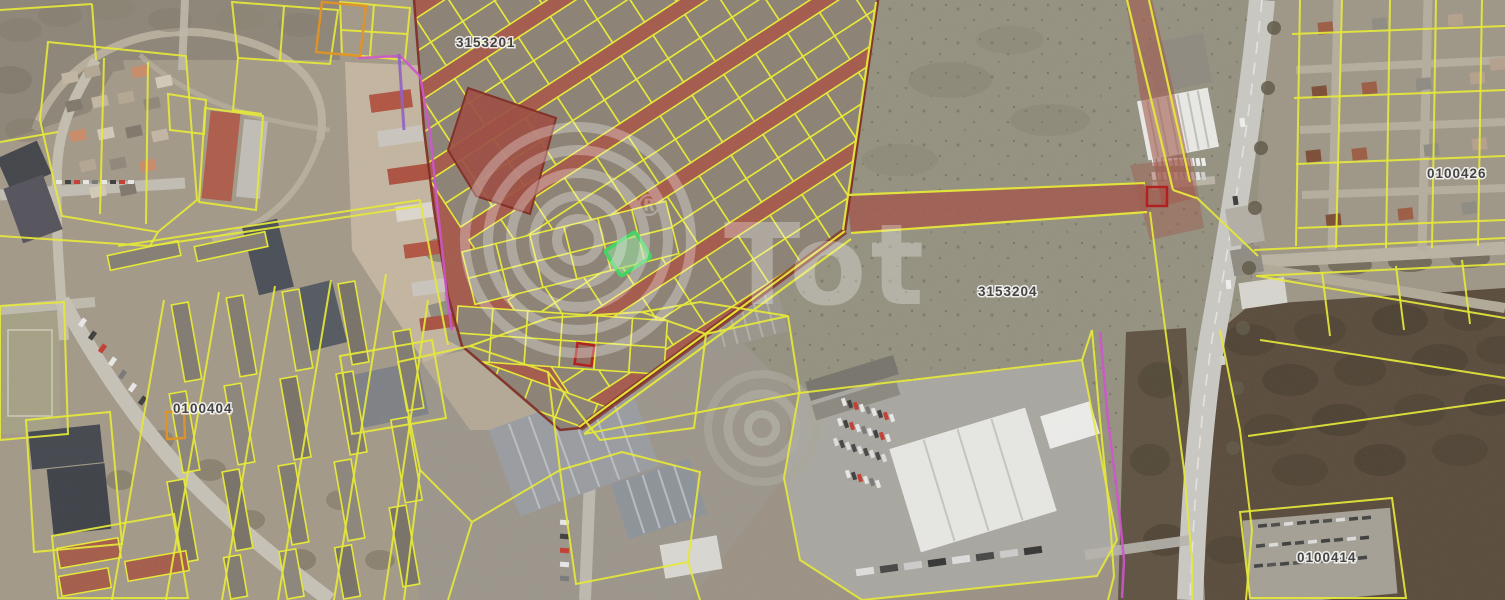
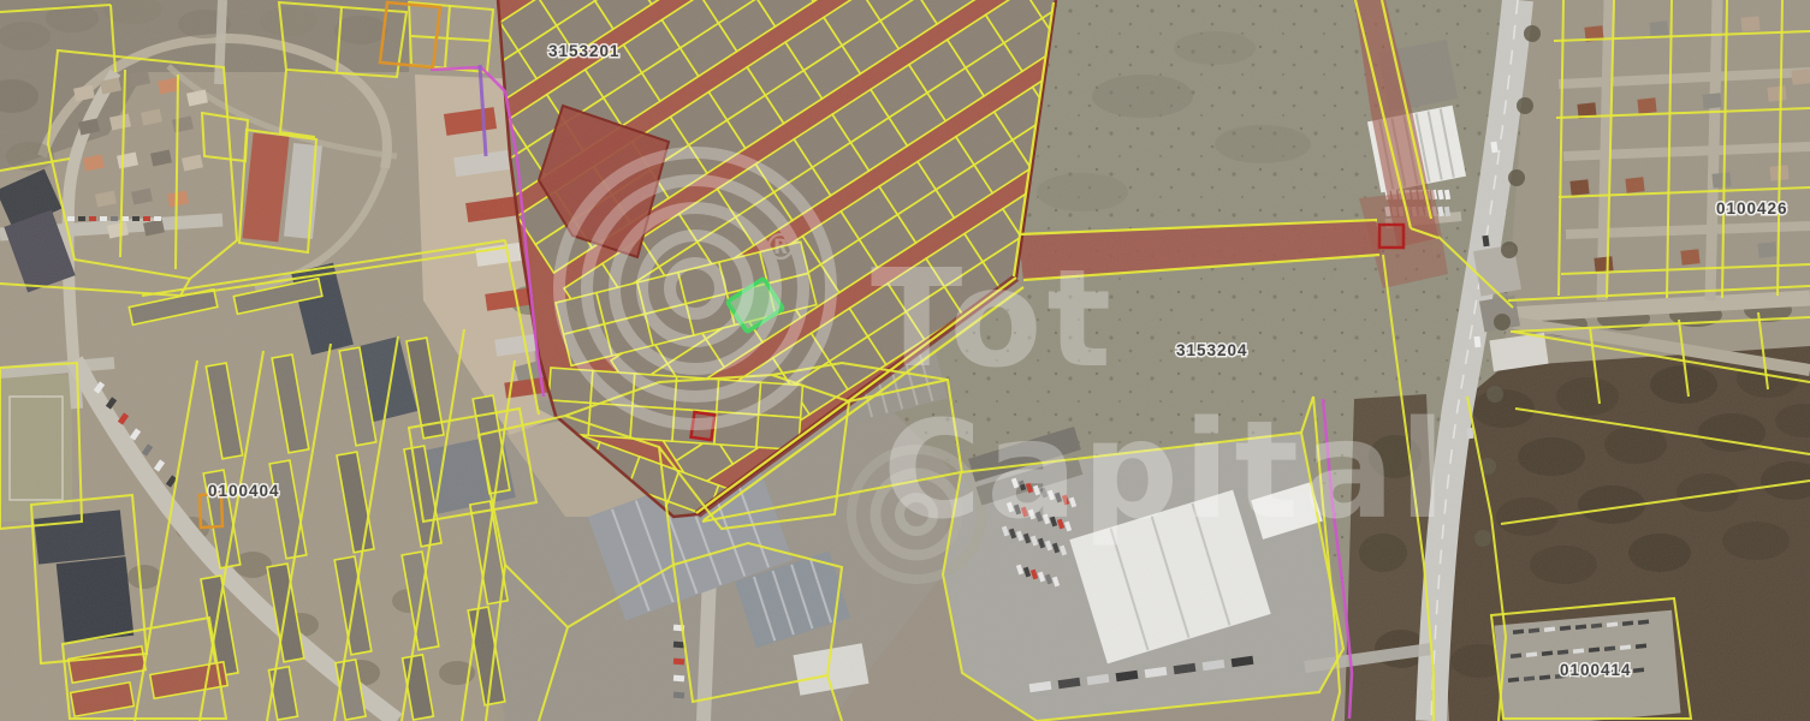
  ®
  Tot
+ Capital
  3153201
  3153204
  0100404
  0100414
  0100426
